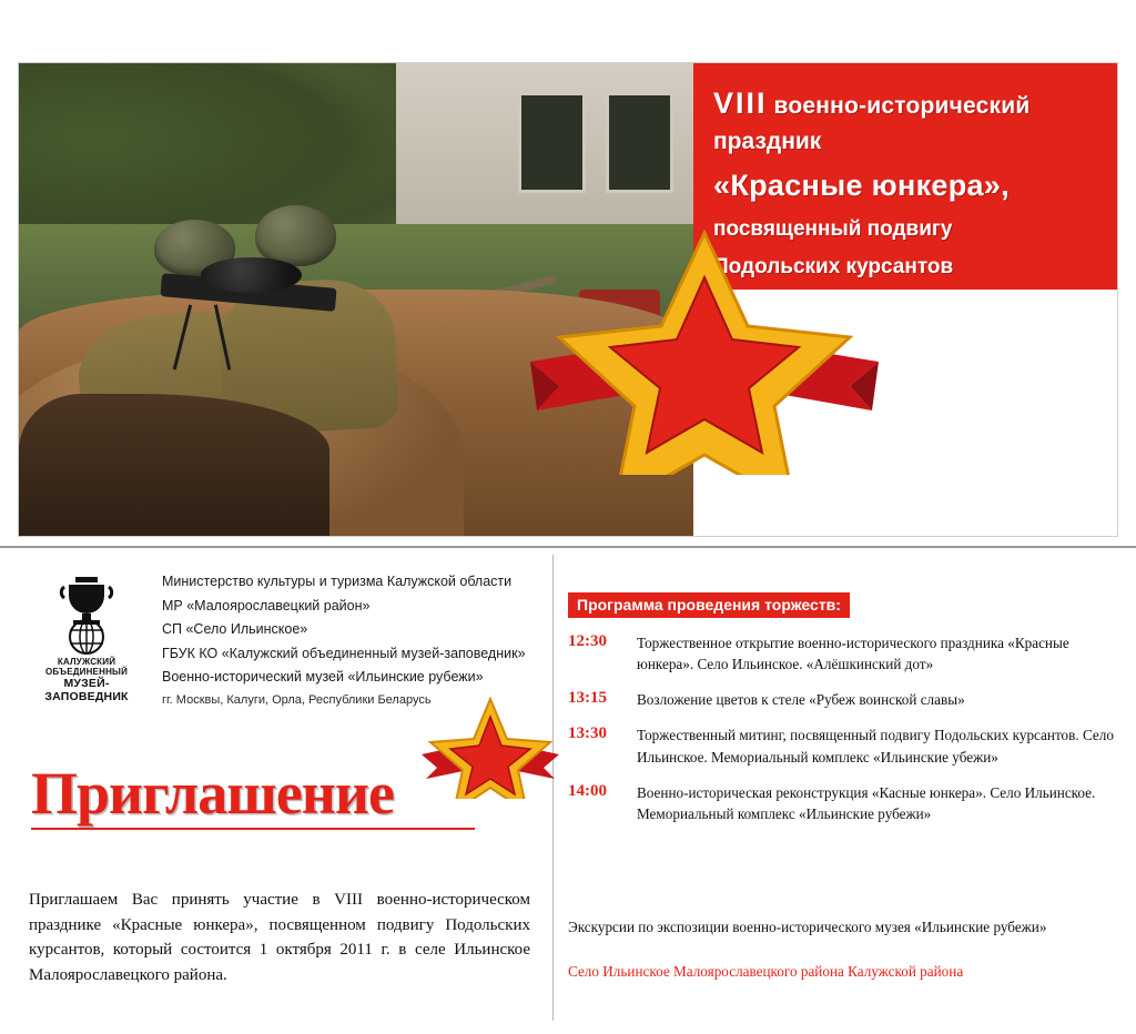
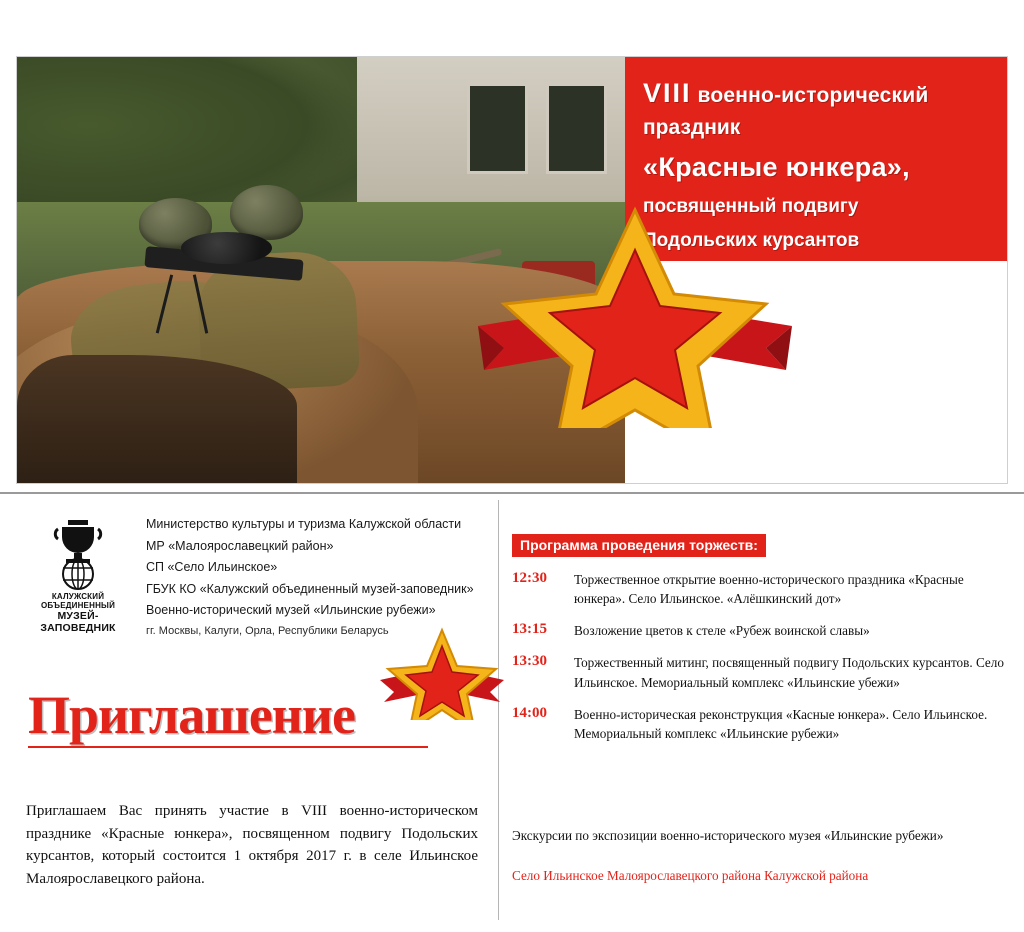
  VIII военно-исторический
  праздник
  «Красные юнкера»,
  посвященный подвигу
  одольских курсантов
  КАЛУЖСКИЙ ОБЪЕДИНЕННЫЙ
  МУЗЕЙ-ЗАПОВЕДНИК
  Министерство культуры и туризма Калужской области
  МР «Малоярославецкий район»
  СП «Село Ильинское»
  ГБУК КО «Калужский объединенный музей-заповедник»
  Военно-исторический музей «Ильинские рубежи»
  гг. Москвы, Калуги, Орла, Республики Беларусь
  Приглашение
- Приглашаем Вас принять участие в VIII военно-историческом празднике «Красные юнкера», посвященном подвигу Подольских курсантов, который состоится 1 октября 2011 г. в селе Ильинское Малоярославецкого района.
+ Приглашаем Вас принять участие в VIII военно-историческом празднике «Красные юнкера», посвященном подвигу Подольских курсантов, который состоится 1 октября 2017 г. в селе Ильинское Малоярославецкого района.
  Программа проведения торжеств:
  12:30
  Торжественное открытие военно-исторического праздника «Красные юнкера». Село Ильинское. «Алёшкинский дот»
  13:15
  Возложение цветов к стеле «Рубеж воинской славы»
  13:30
  Торжественный митинг, посвященный подвигу Подольских курсантов. Село Ильинское. Мемориальный комплекс «Ильинские убежи»
  14:00
  Военно-историческая реконструкция «Касные юнкера». Село Ильинское. Мемориальный комплекс «Ильинские рубежи»
  Экскурсии по экспозиции военно-исторического музея «Ильинские рубежи»
  Село Ильинское Малоярославецкого района Калужской района
